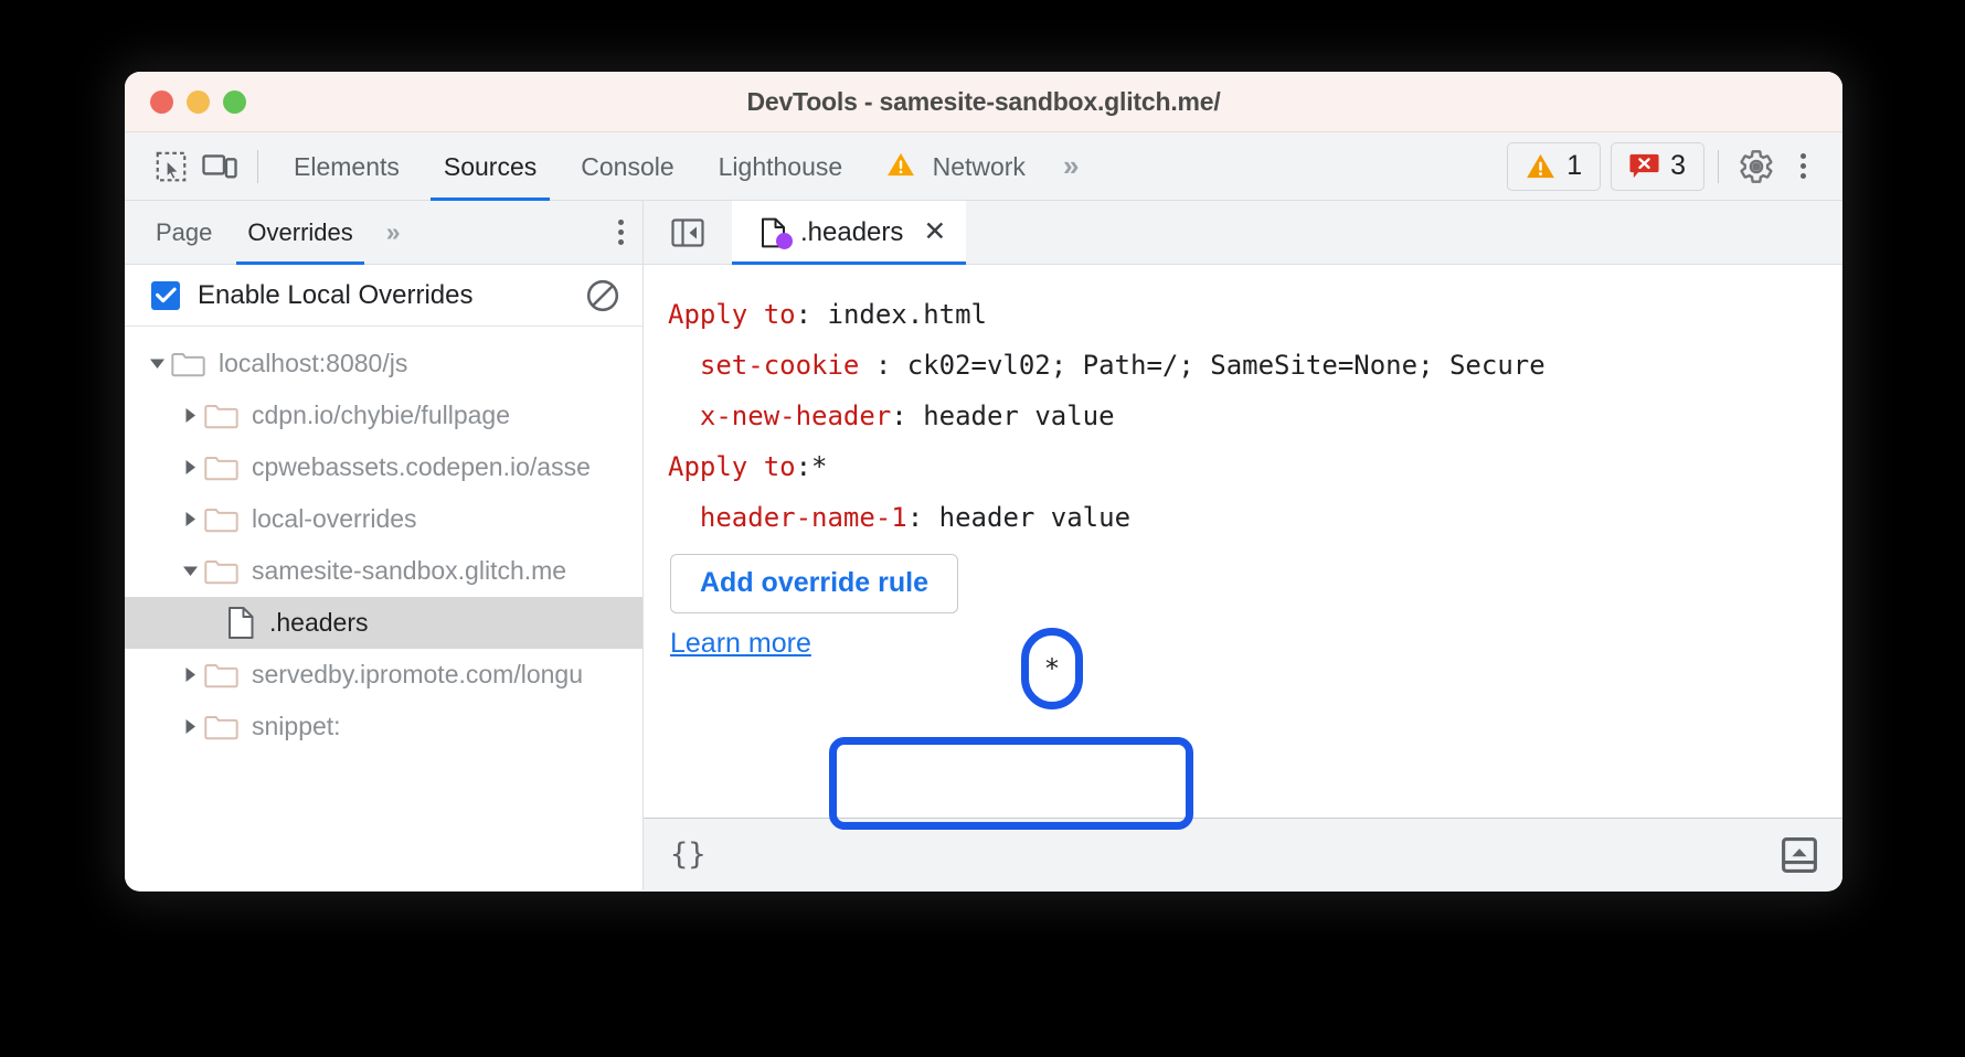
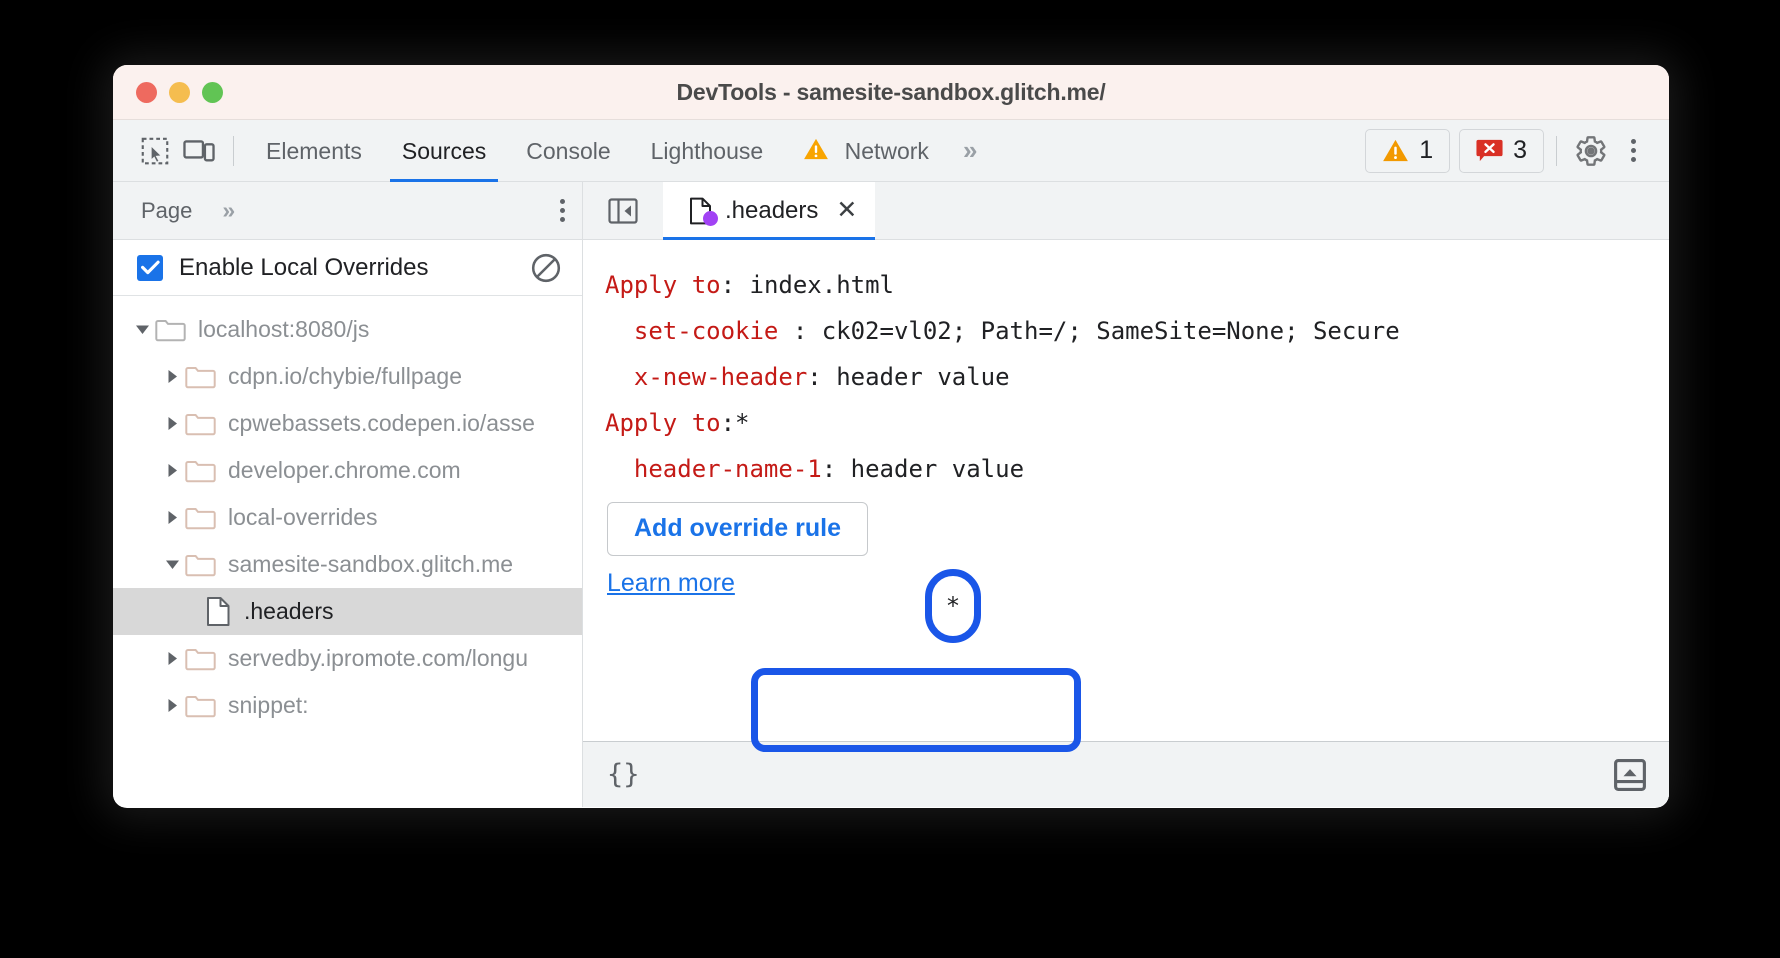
  DevTools - samesite-sandbox.glitch.me/
  Elements
  Sources
  Console
  Lighthouse
  Network
  »
  1
  3
  Page
- Overrides
  »
  Enable Local Overrides
  localhost:8080/js
  cdpn.io/chybie/fullpage
  cpwebassets.codepen.io/asse
+ developer.chrome.com
  local-overrides
  samesite-sandbox.glitch.me
  .headers
  servedby.ipromote.com/longu
  snippet:
  .headers
  ✕
  Apply to: index.html
  set-cookie
  :
  ck02=vl02; Path=/; SameSite=None; Secure
  x-new-header: header value
  Apply to:*
  header-name-1: header value
  Add override rule
  Learn more
  {}
  *
